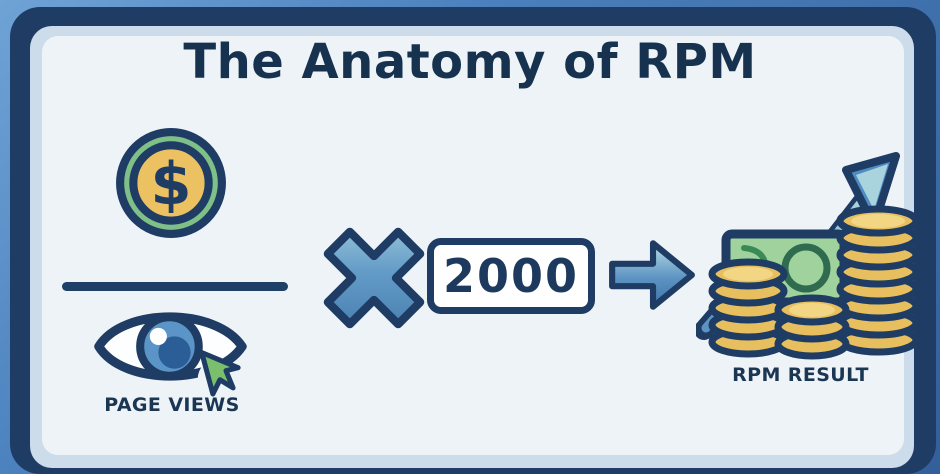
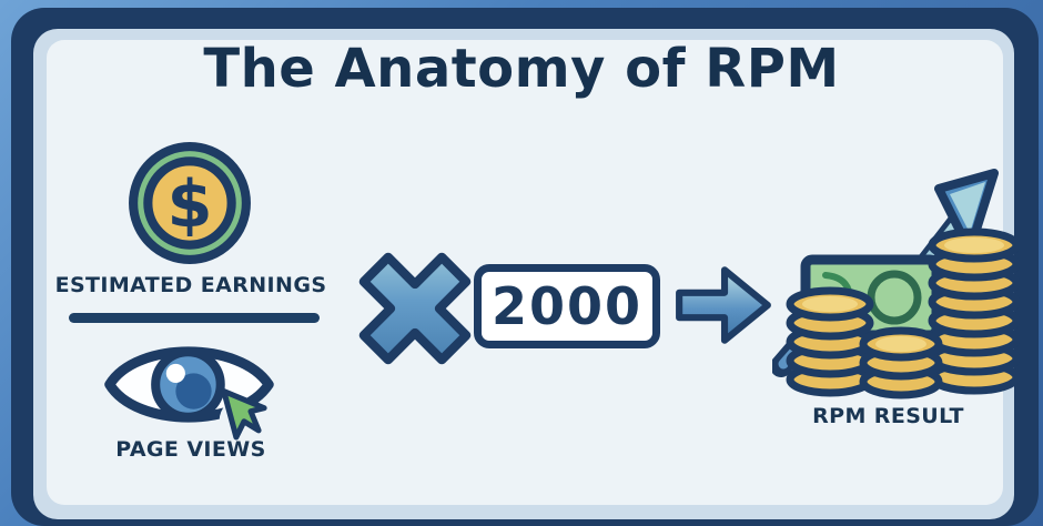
  The Anatomy of RPM
  $
+ ESTIMATED EARNINGS
  PAGE VIEWS
  2000
  RPM RESULT
